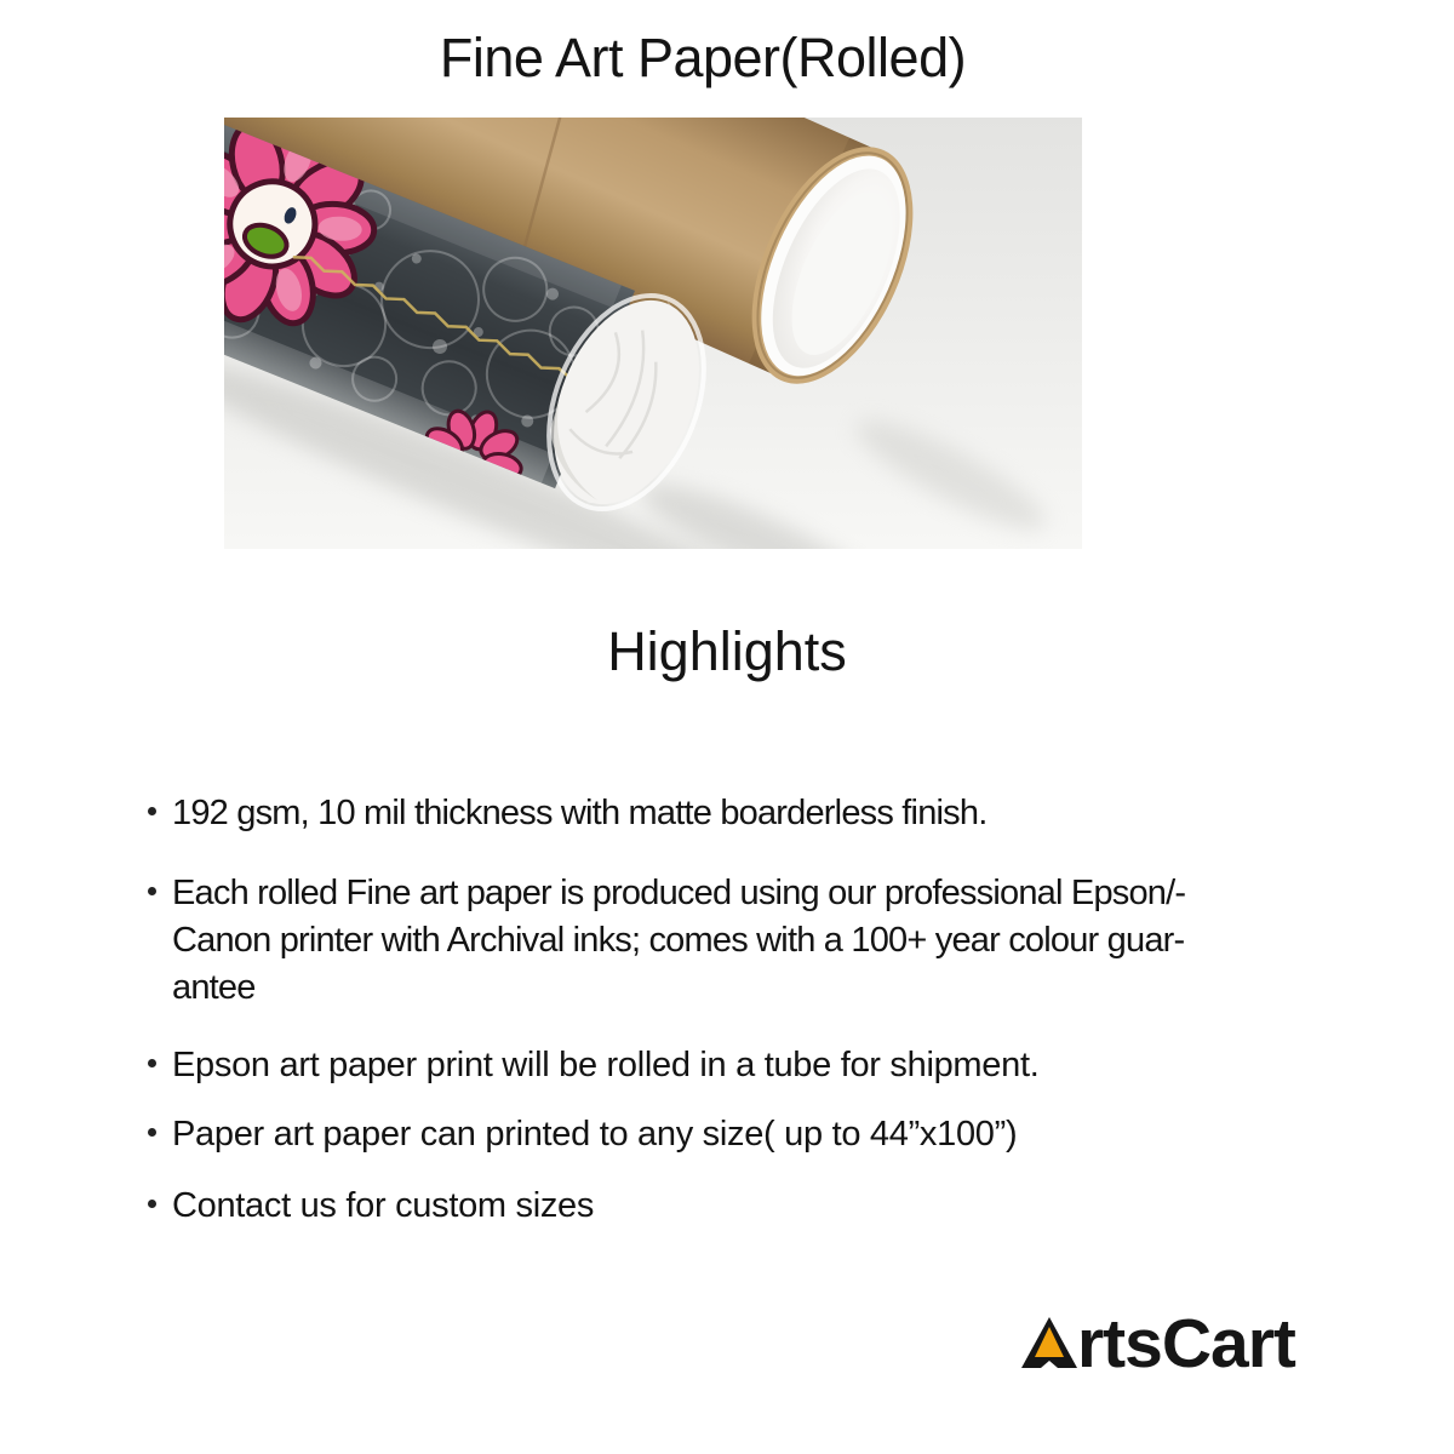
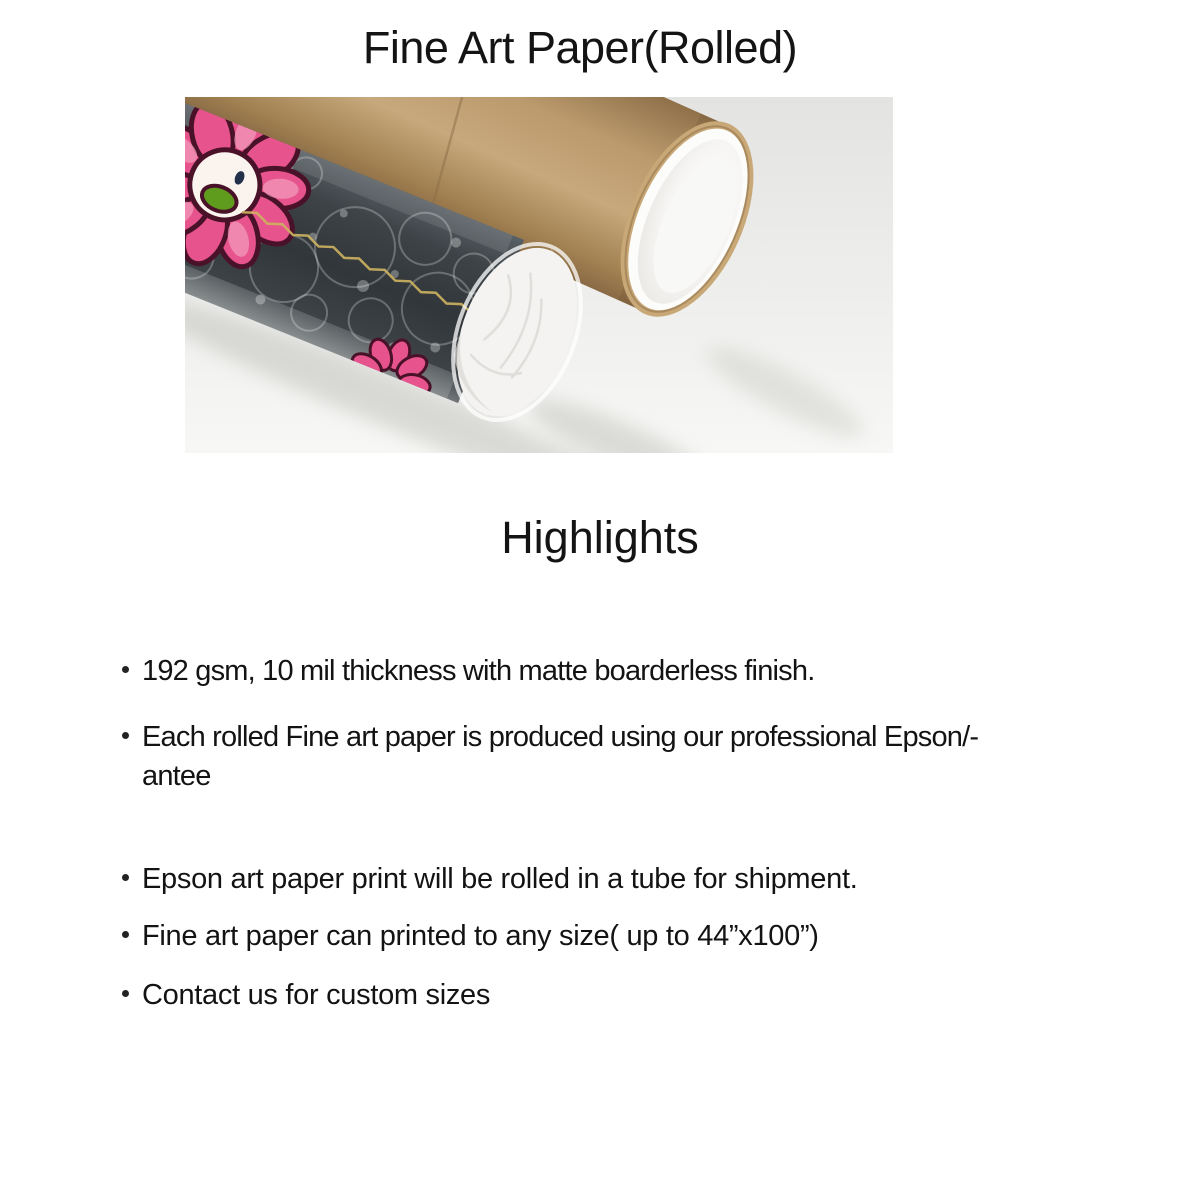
  Fine Art Paper(Rolled)
  Highlights
  192 gsm, 10 mil thickness with matte boarderless finish.
  Each rolled Fine art paper is produced using our professional Epson/-
- Canon printer with Archival inks; comes with a 100+ year colour guar-
  antee
  Epson art paper print will be rolled in a tube for shipment.
- Paper art paper can printed to any size( up to 44”x100”)
+ Fine art paper can printed to any size( up to 44”x100”)
  Contact us for custom sizes
- rtsCart
